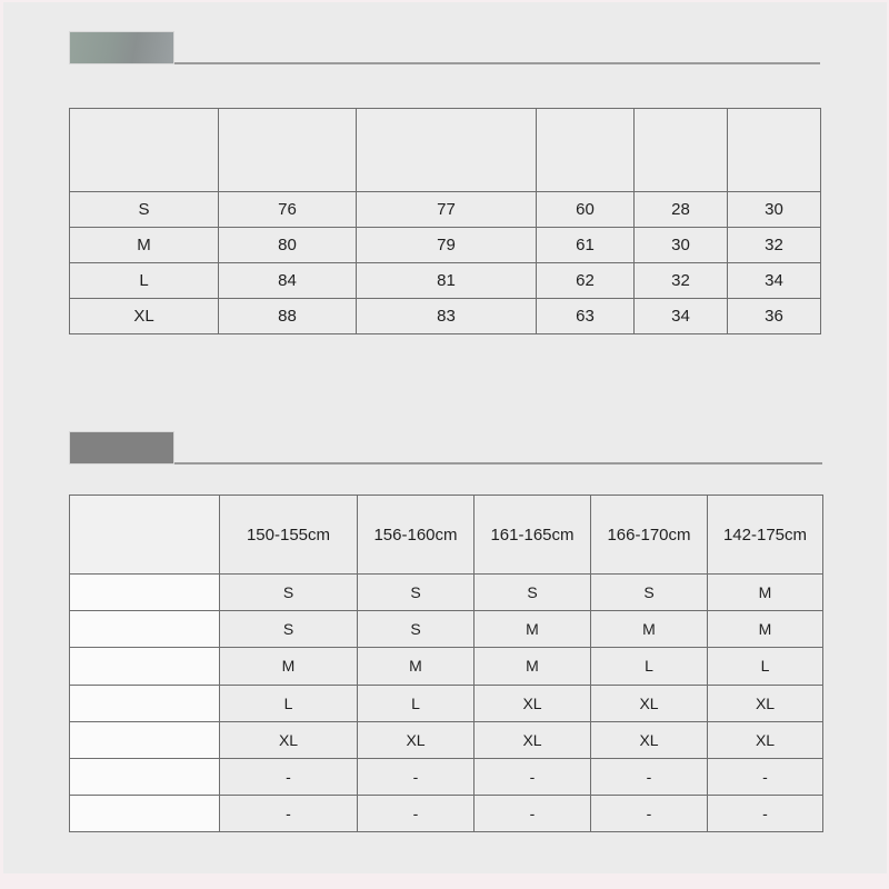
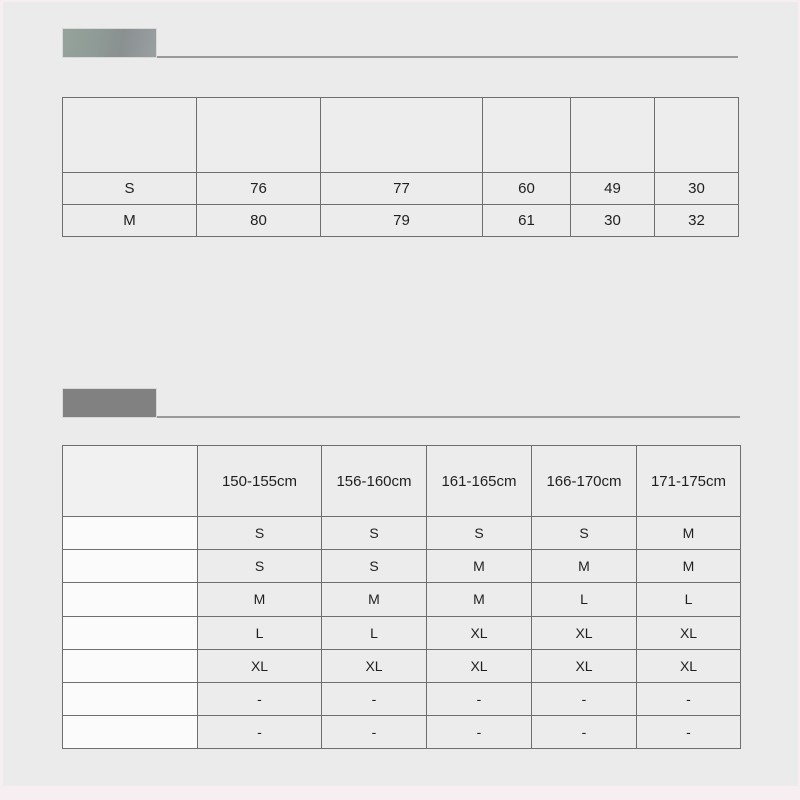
- S	76	77	60	28	30
+ S	76	77	60	49	30
  M	80	79	61	30	32
- L	84	81	62	32	34
- XL	88	83	63	34	36
- 	150-155cm	156-160cm	161-165cm	166-170cm	142-175cm
+ 	150-155cm	156-160cm	161-165cm	166-170cm	171-175cm
  	S	S	S	S	M
  	S	S	M	M	M
  	M	M	M	L	L
  	L	L	XL	XL	XL
  	XL	XL	XL	XL	XL
  	-	-	-	-	-
  	-	-	-	-	-
